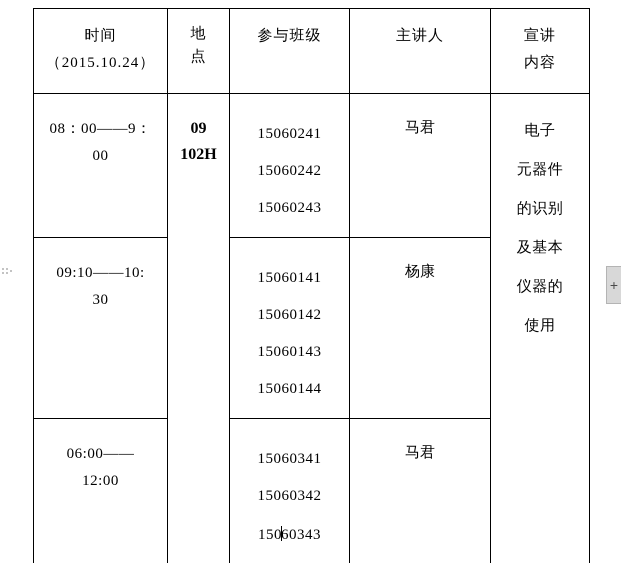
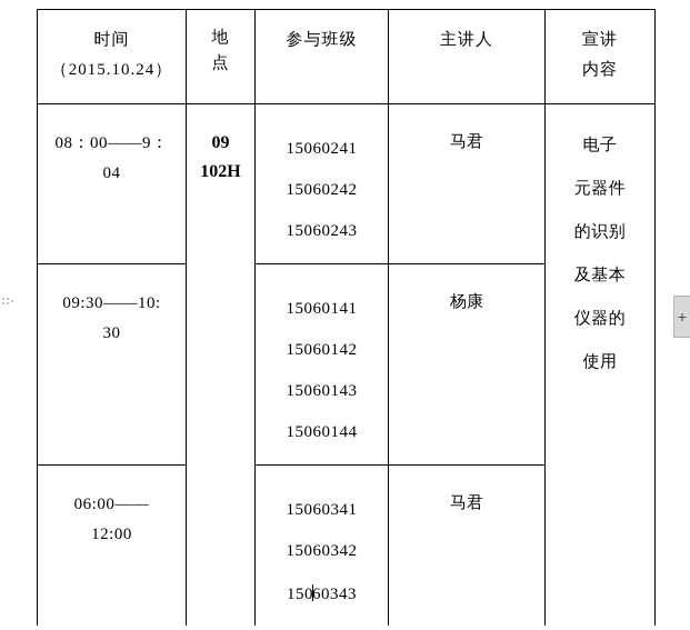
  时间 （2015.10.24）	地 点	参与班级	主讲人	宣讲 内容
- 08：00——9： 00	09 102H	15060241 15060242 15060243	马君	电子 元器件 的识别 及基本 仪器的 使用
+ 08：00——9： 04	09 102H	15060241 15060242 15060243	马君	电子 元器件 的识别 及基本 仪器的 使用
- 09:10——10: 30	15060141 15060142 15060143 15060144	杨康
+ 09:30——10: 30	15060141 15060142 15060143 15060144	杨康
  06:00—— 12:00	15060341 15060342 15060343	马君
  +
